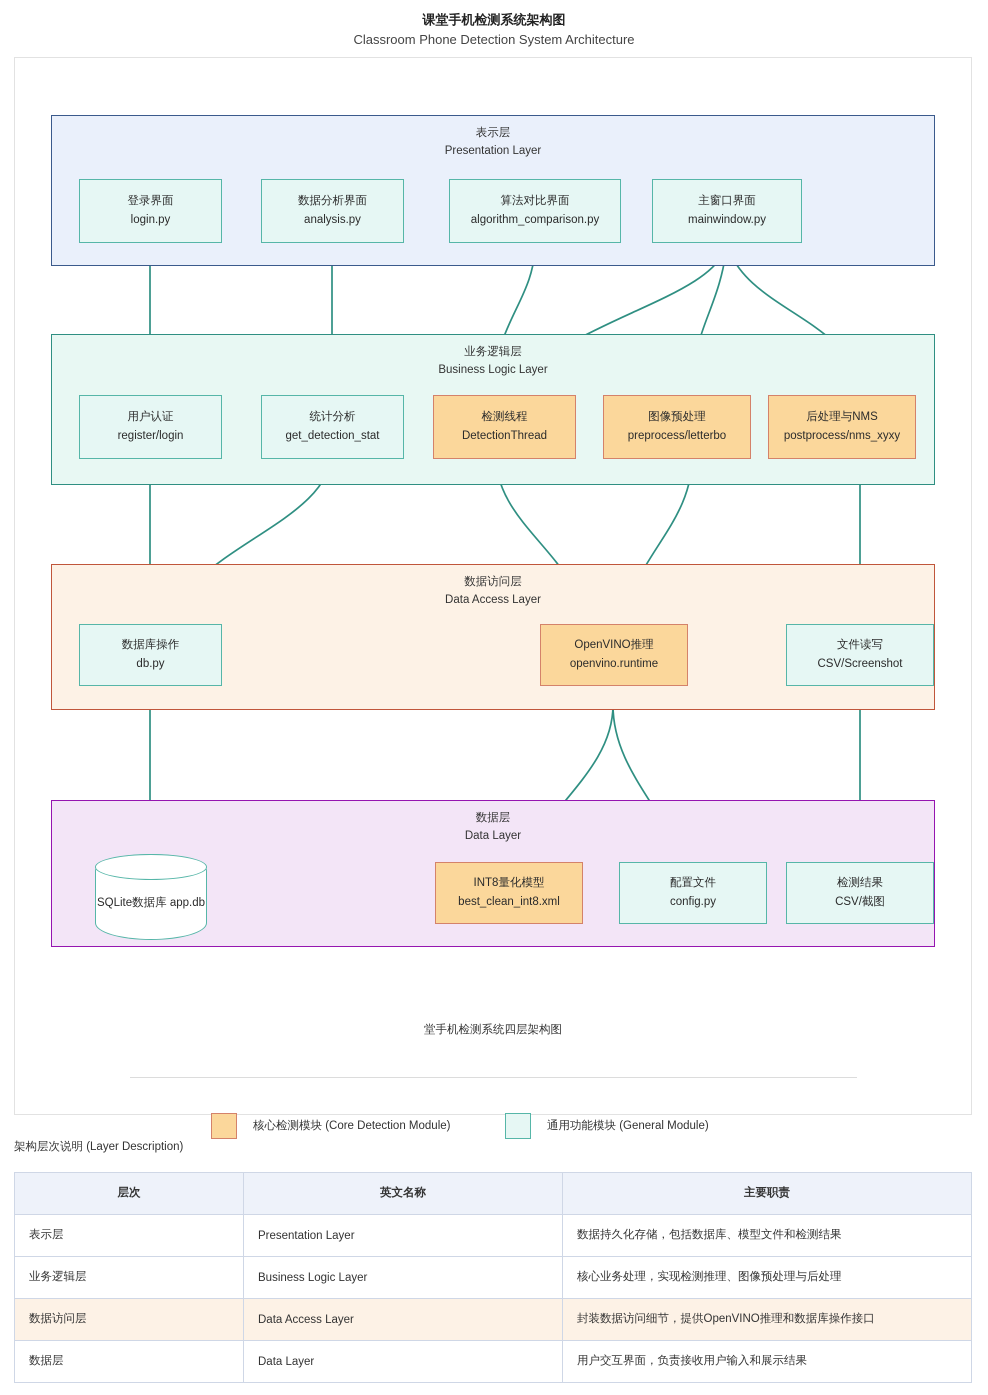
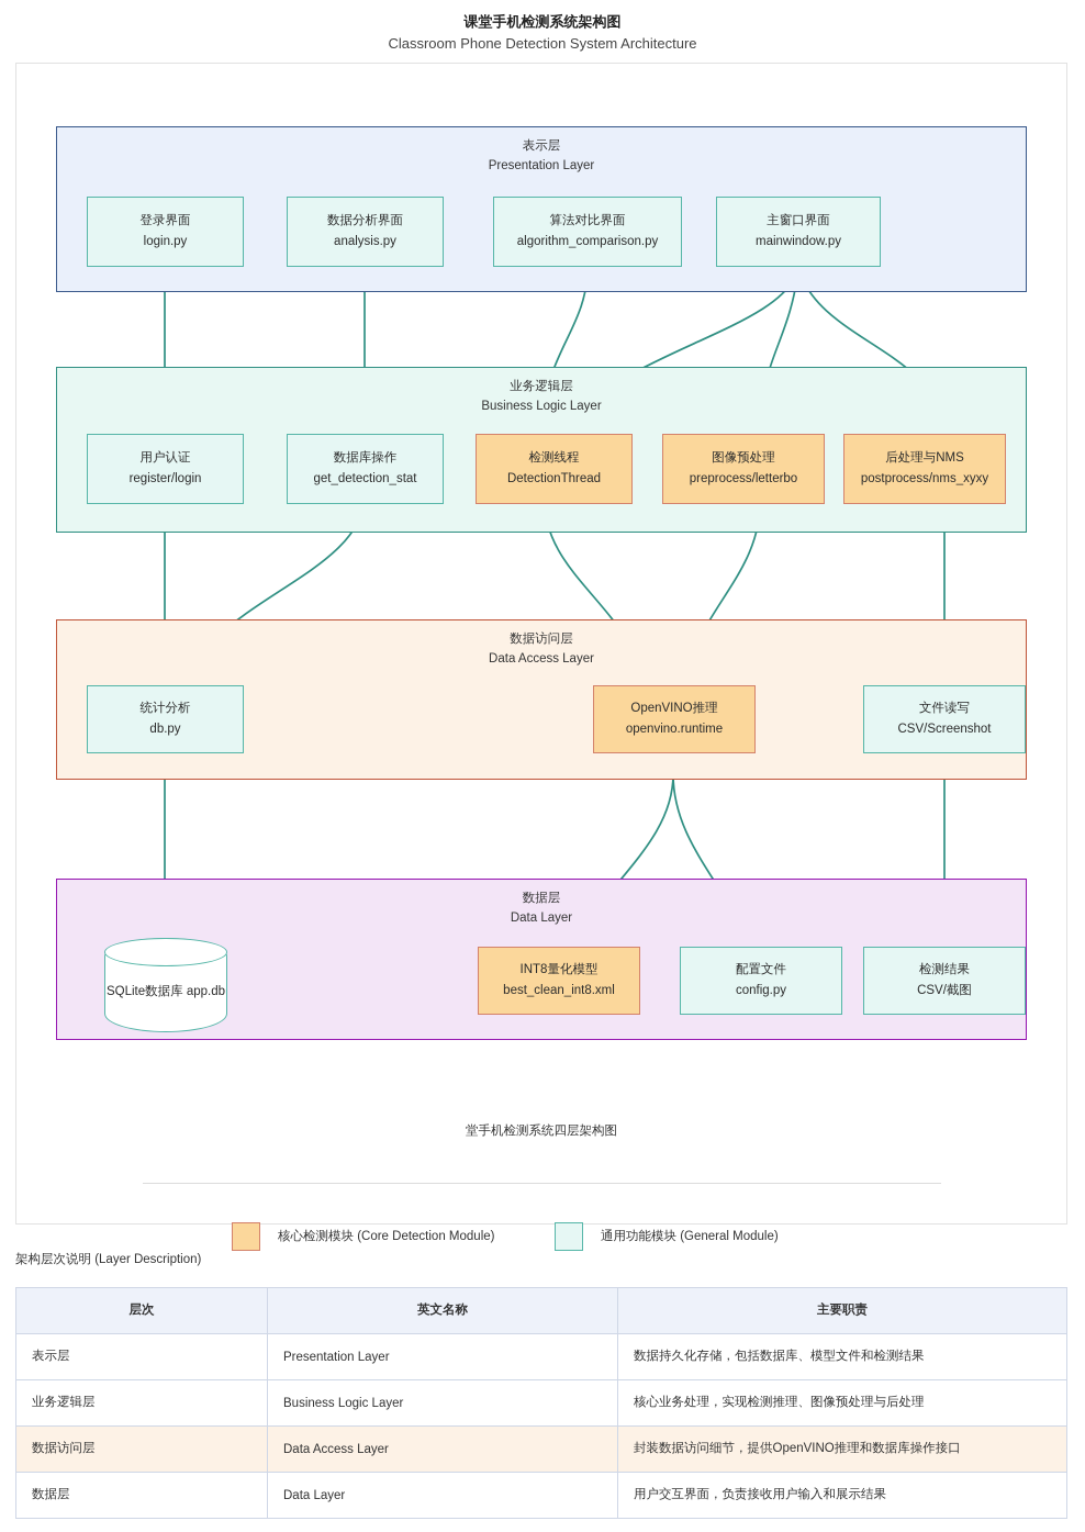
  课堂手机检测系统架构图
  Classroom Phone Detection System Architecture
  表示层
  Presentation Layer
  登录界面
  login.py
  数据分析界面
  analysis.py
  算法对比界面
  algorithm_comparison.py
  主窗口界面
  mainwindow.py
  业务逻辑层
  Business Logic Layer
  用户认证
  register/login
- 统计分析
+ 数据库操作
  get_detection_stat
  检测线程
  DetectionThread
  图像预处理
  preprocess/letterbo
  后处理与NMS
  postprocess/nms_xyxy
  数据访问层
  Data Access Layer
- 数据库操作
+ 统计分析
  db.py
  OpenVINO推理
  openvino.runtime
  文件读写
  CSV/Screenshot
  数据层
  Data Layer
  SQLite数据库 app.db
  INT8量化模型
  best_clean_int8.xml
  配置文件
  config.py
  检测结果
  CSV/截图
  堂手机检测系统四层架构图
  核心检测模块 (Core Detection Module)
  通用功能模块 (General Module)
  架构层次说明 (Layer Description)
  层次	英文名称	主要职责
  表示层	Presentation Layer	数据持久化存储，包括数据库、模型文件和检测结果
  业务逻辑层	Business Logic Layer	核心业务处理，实现检测推理、图像预处理与后处理
  数据访问层	Data Access Layer	封装数据访问细节，提供OpenVINO推理和数据库操作接口
  数据层	Data Layer	用户交互界面，负责接收用户输入和展示结果
